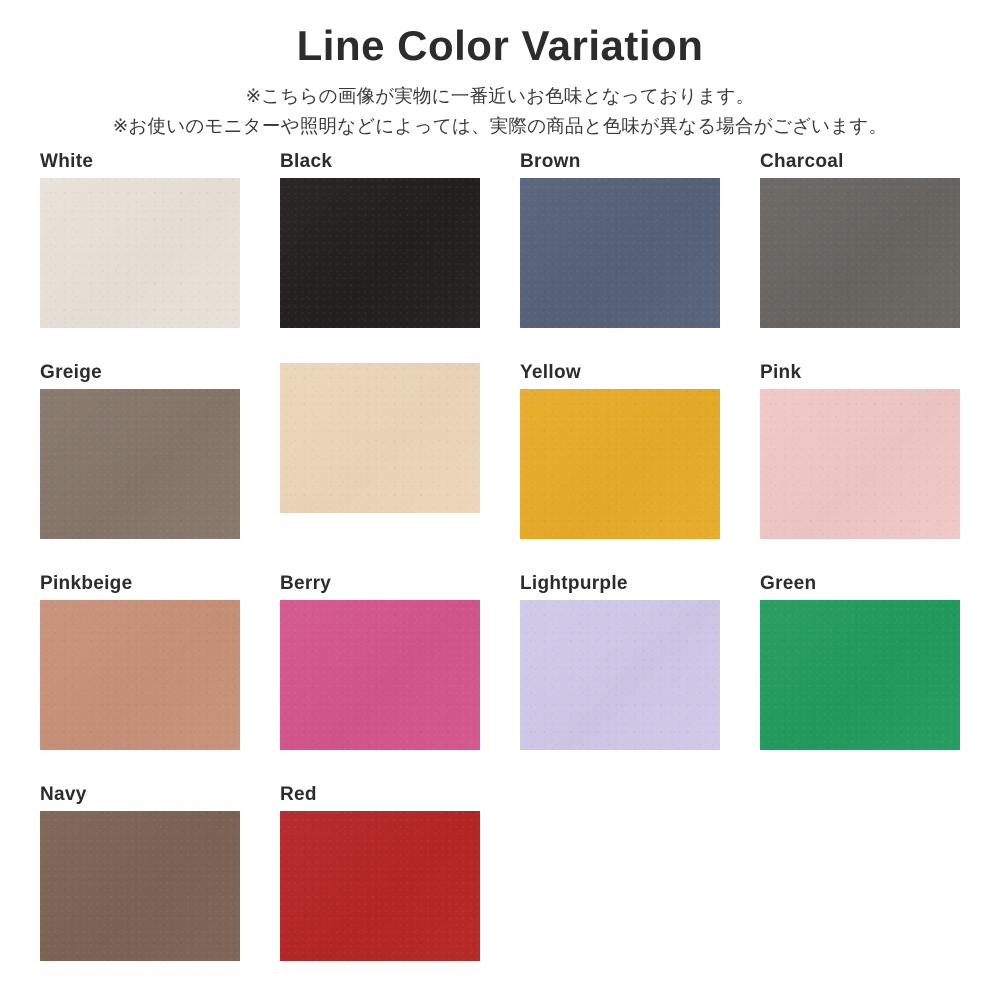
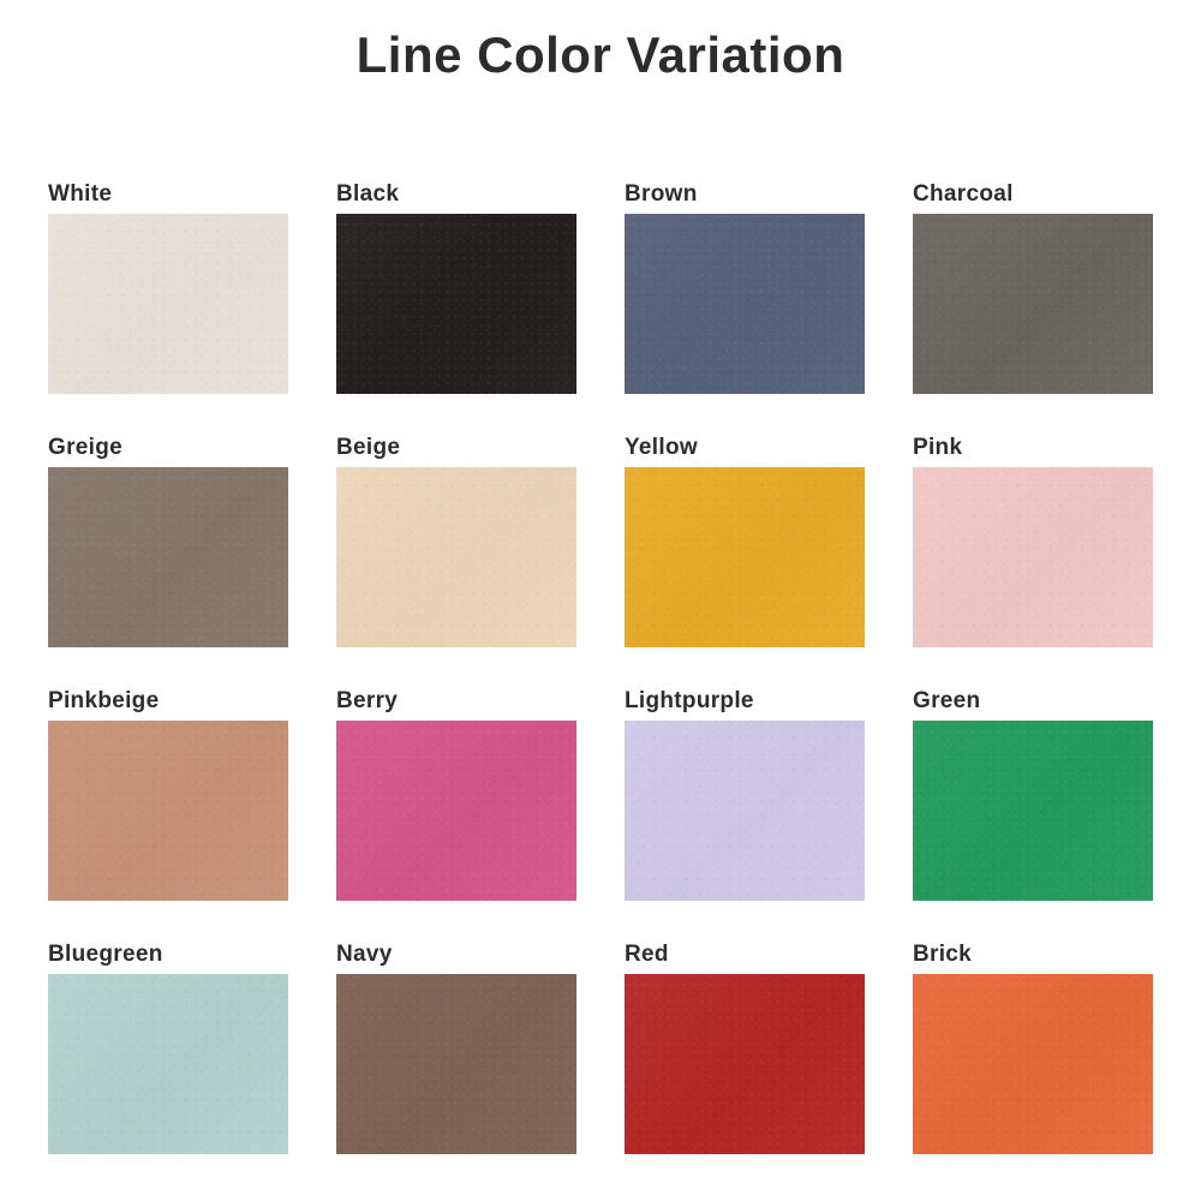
  Line Color Variation
- ※こちらの画像が実物に一番近いお色味となっております。
- ※お使いのモニターや照明などによっては、実際の商品と色味が異なる場合がございます。
  White
  Black
  Brown
  Charcoal
  Greige
+ Beige
  Yellow
  Pink
  Pinkbeige
  Berry
  Lightpurple
  Green
+ Bluegreen
  Navy
  Red
+ Brick
